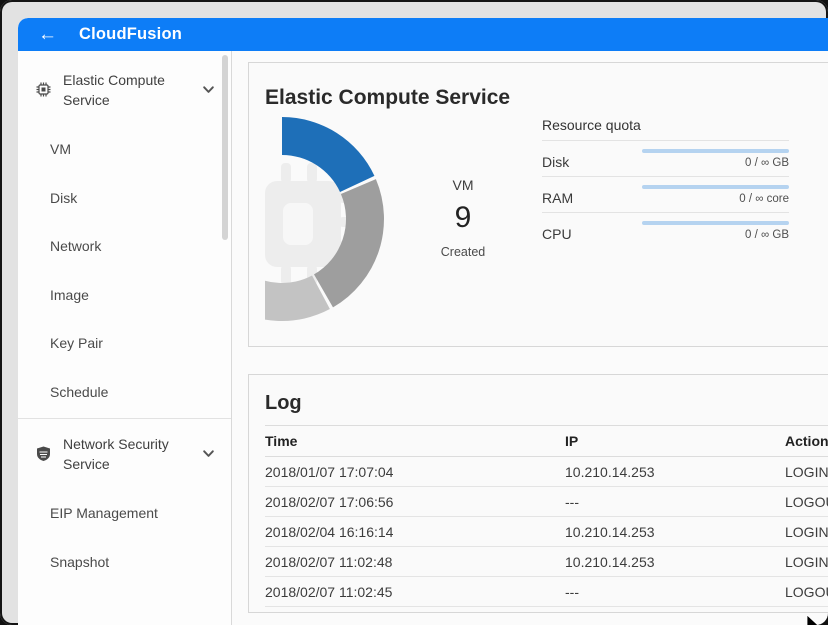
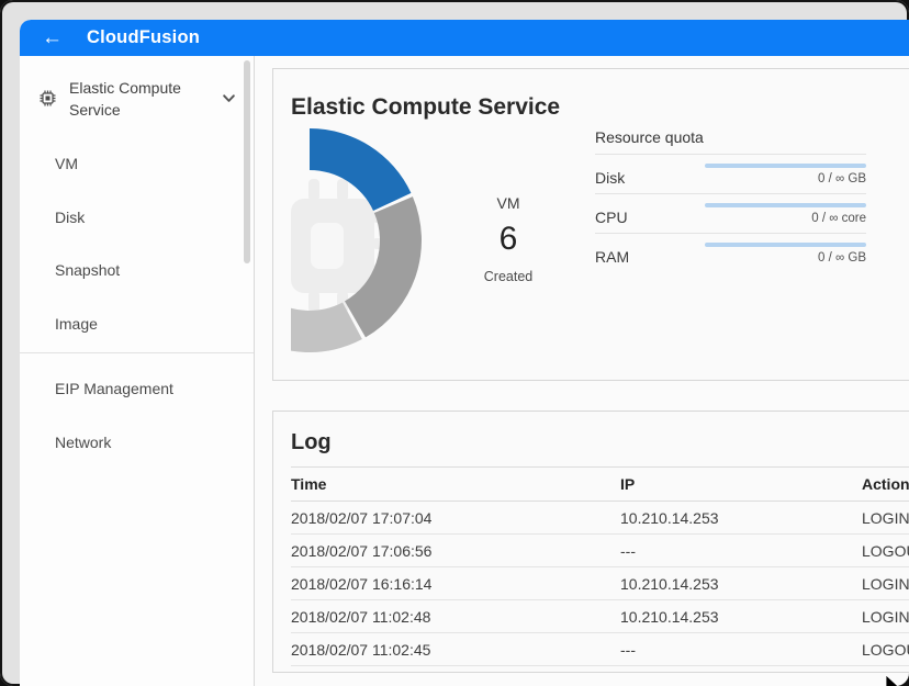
  ←
  CloudFusion
  Elastic Compute Service
  VM
  Disk
- Network
+ Snapshot
  Image
- Key Pair
- Schedule
- Network Security Service
  EIP Management
- Snapshot
+ Network
  Elastic Compute Service
  VM
- 9
+ 6
  Created
  Resource quota
  Disk
  0 / ∞ GB
- RAM
+ CPU
  0 / ∞ core
- CPU
+ RAM
  0 / ∞ GB
  Log
  Time	IP	Action
- 2018/01/07 17:07:04	10.210.14.253	LOGIN
+ 2018/02/07 17:07:04	10.210.14.253	LOGIN
  2018/02/07 17:06:56	---	LOGO
- 2018/02/04 16:16:14	10.210.14.253	LOGIN
+ 2018/02/07 16:16:14	10.210.14.253	LOGIN
  2018/02/07 11:02:48	10.210.14.253	LOGIN
  2018/02/07 11:02:45	---	LOGO
